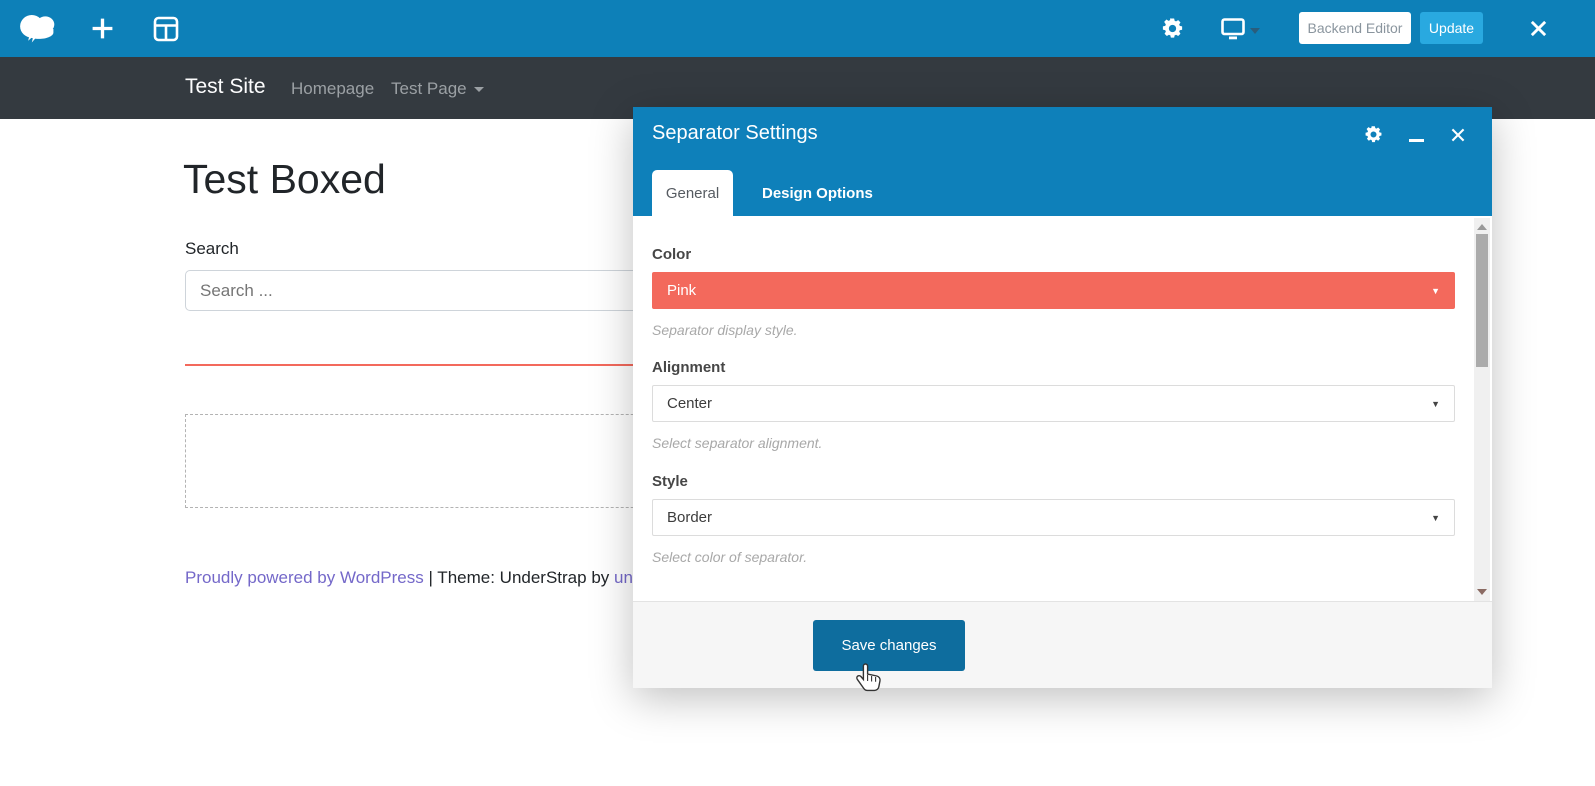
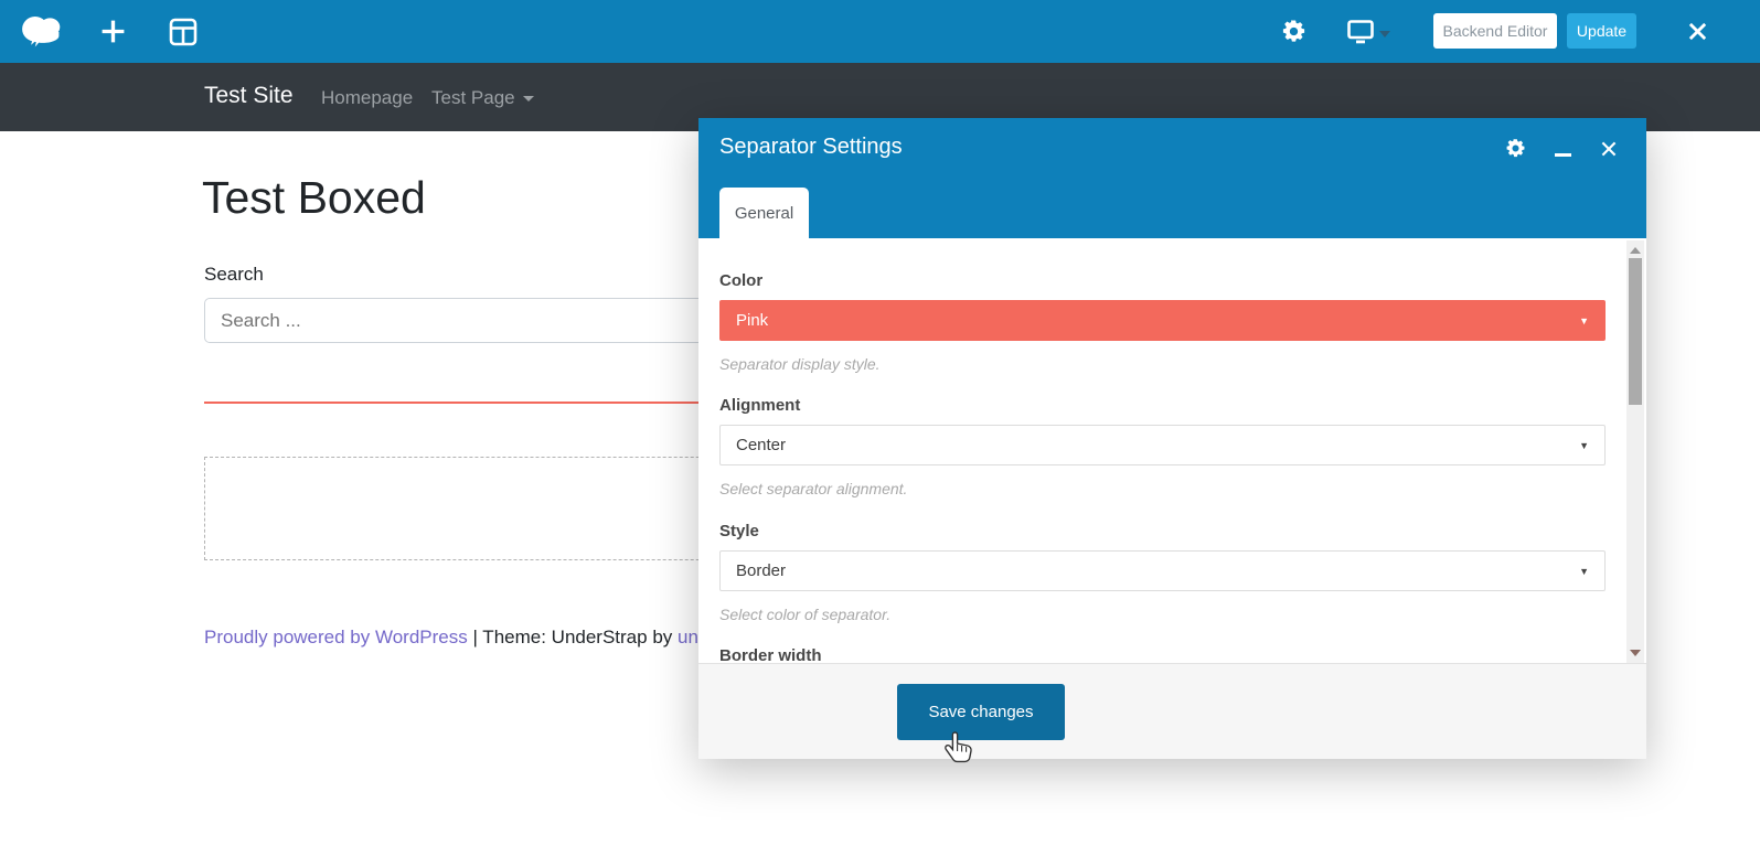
  Backend Editor
  Update
  Test Site
  Homepage
  Test Page
  Test Boxed
  Search
  Search ...
  Proudly powered by WordPress | Theme: UnderStrap by un
  Separator Settings
  General
- Design Options
  Color
  Pink
  ▼
  Separator display style.
  Alignment
  Center
  ▼
  Select separator alignment.
  Style
  Border
  ▼
  Select color of separator.
+ Border width
  Save changes
